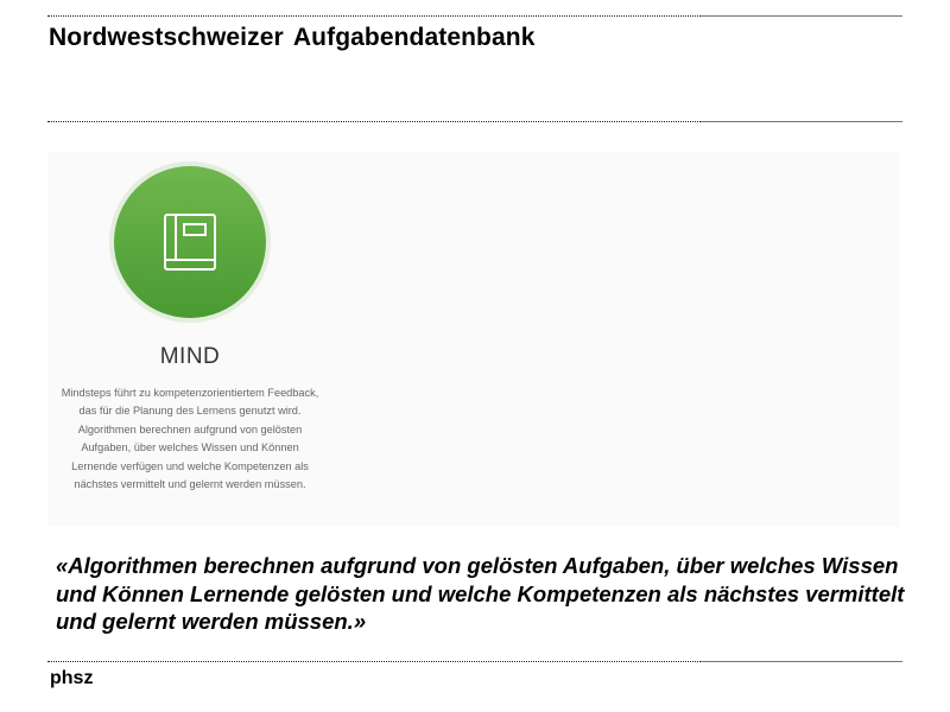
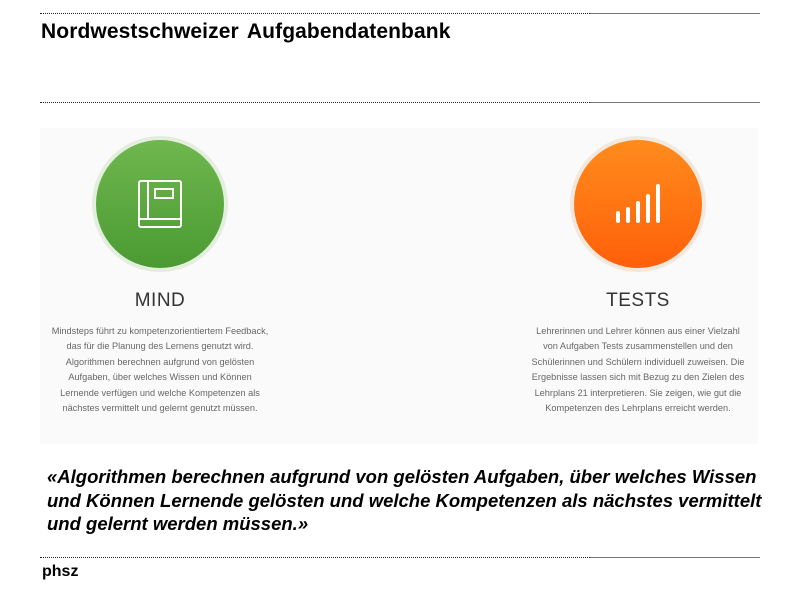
  Nordwestschweizer Aufgabendatenbank
  MIND
- Mindsteps führt zu kompetenzorientiertem Feedback, das für die Planung des Lernens genutzt wird. Algorithmen berechnen aufgrund von gelösten Aufgaben, über welches Wissen und Können Lernende verfügen und welche Kompetenzen als nächstes vermittelt und gelernt werden müssen.
+ Mindsteps führt zu kompetenzorientiertem Feedback, das für die Planung des Lernens genutzt wird. Algorithmen berechnen aufgrund von gelösten Aufgaben, über welches Wissen und Können Lernende verfügen und welche Kompetenzen als nächstes vermittelt und gelernt genutzt müssen.
+ TESTS
+ Lehrerinnen und Lehrer können aus einer Vielzahl von Aufgaben Tests zusammenstellen und den Schülerinnen und Schülern individuell zuweisen. Die Ergebnisse lassen sich mit Bezug zu den Zielen des Lehrplans 21 interpretieren. Sie zeigen, wie gut die Kompetenzen des Lehrplans erreicht werden.
  «Algorithmen berechnen aufgrund von gelösten Aufgaben, über welches Wissen und Können Lernende gelösten und welche Kompetenzen als nächstes vermittelt und gelernt werden müssen.»
  phsz
